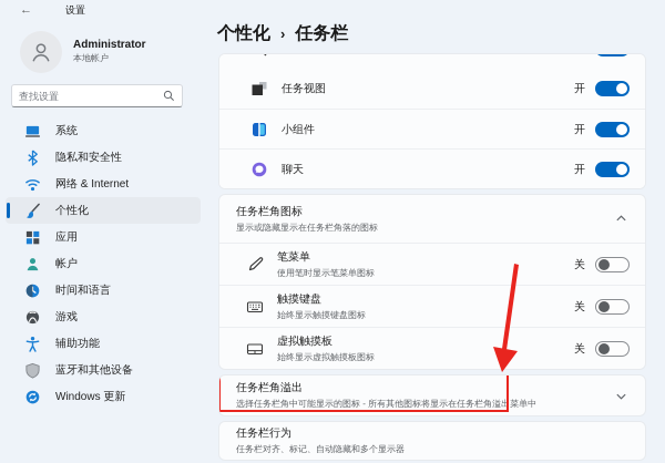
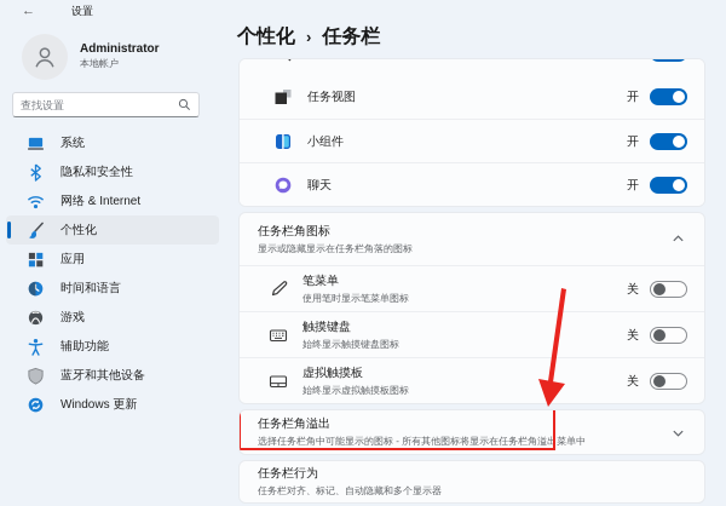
  ←
  设置
  Administrator
  本地帐户
  查找设置
  系统
  隐私和安全性
  网络 & Internet
  个性化
  应用
- 帐户
  时间和语言
  游戏
  辅助功能
  蓝牙和其他设备
  Windows 更新
  个性化
  ›
  任务栏
  任务视图
  开
  小组件
  开
  聊天
  开
  任务栏角图标
  显示或隐藏显示在任务栏角落的图标
  笔菜单
  使用笔时显示笔菜单图标
  关
  触摸键盘
  始终显示触摸键盘图标
  关
  虚拟触摸板
  始终显示虚拟触摸板图标
  关
  任务栏角溢出
  选择任务栏角中可能显示的图标 - 所有其他图标将显示在任务栏角溢出菜单中
  任务栏行为
  任务栏对齐、标记、自动隐藏和多个显示器
